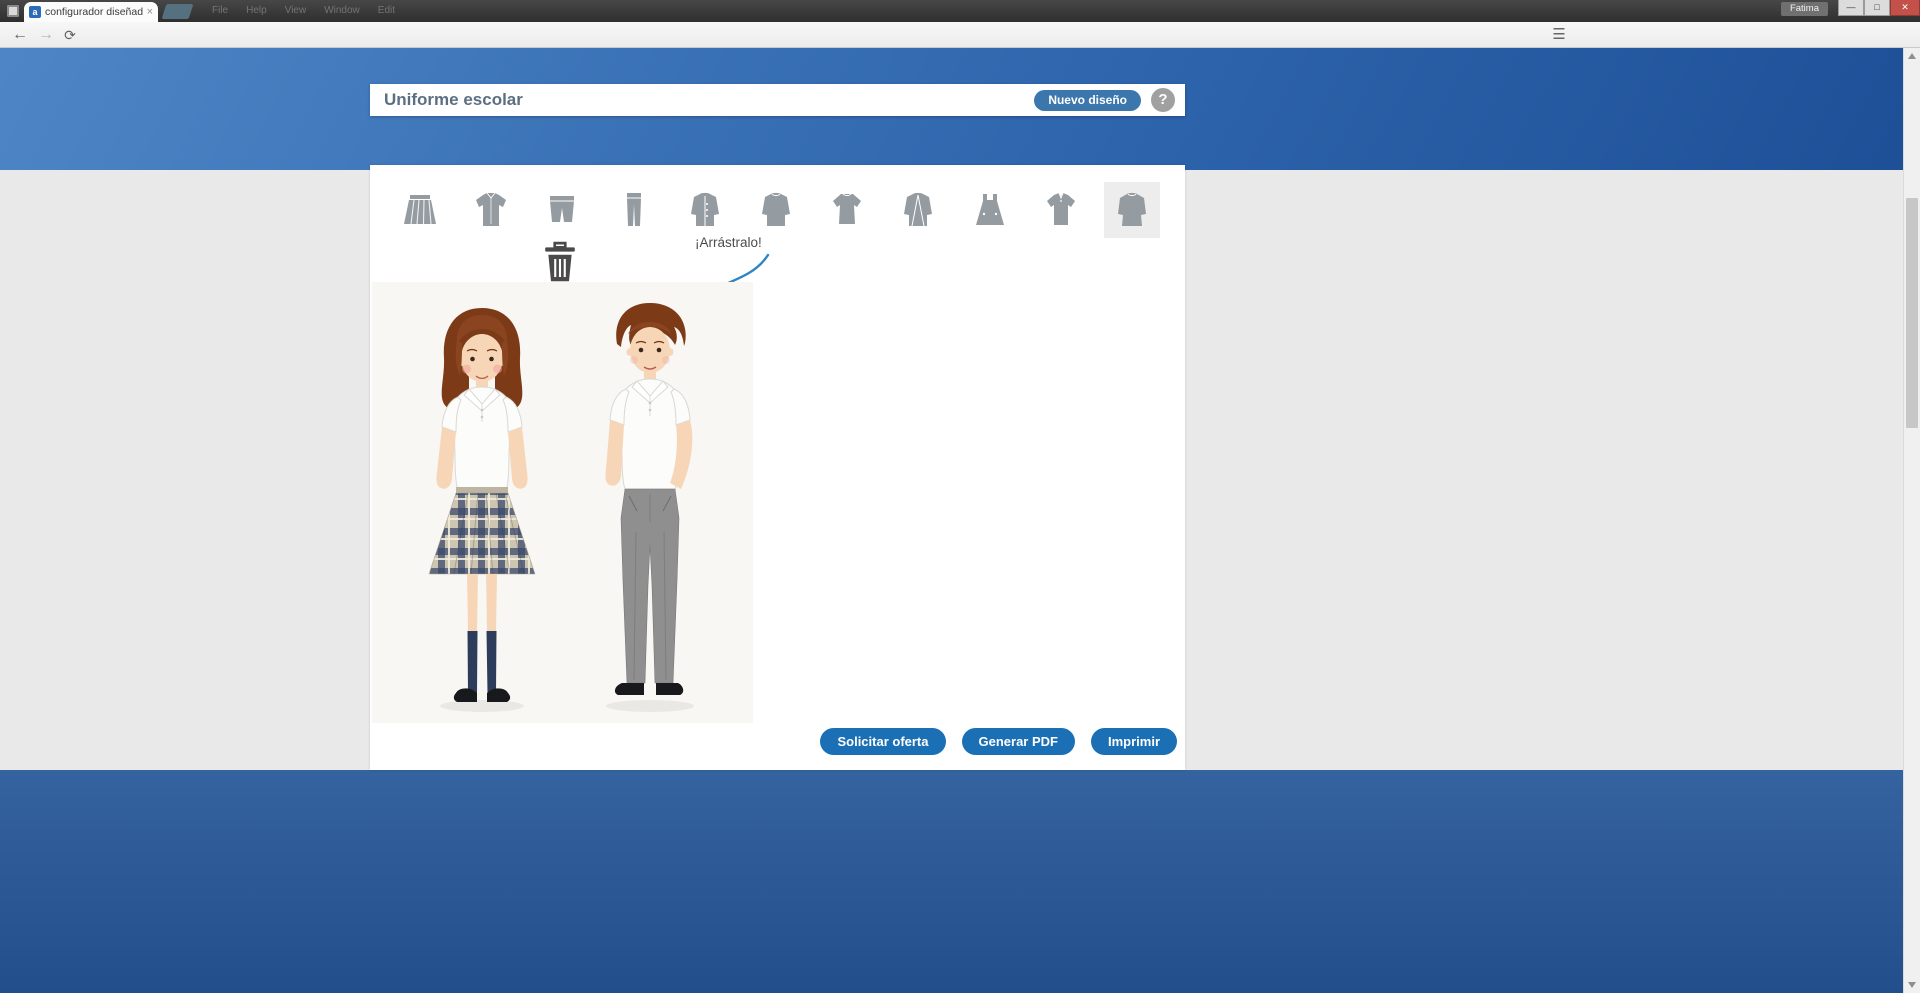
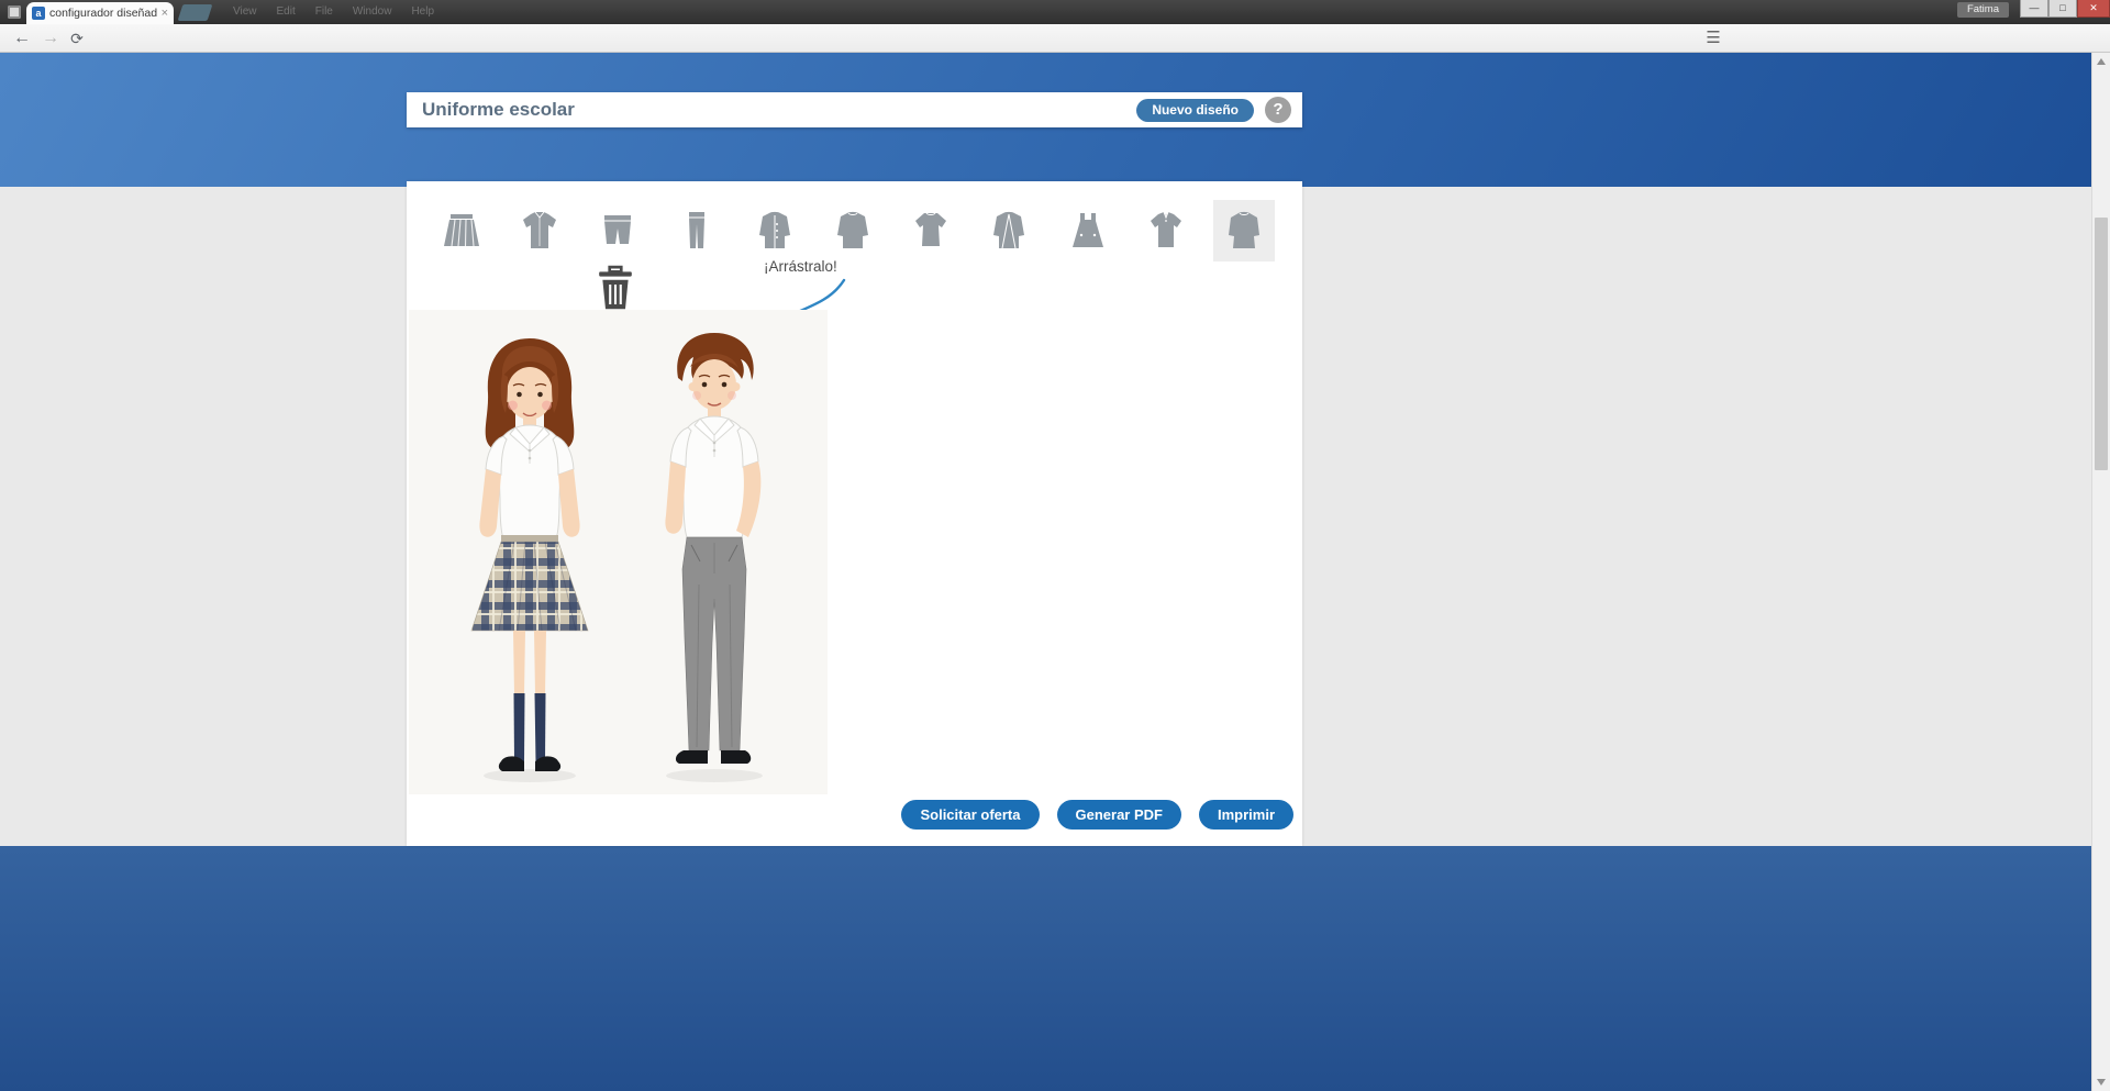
  a
  configurador diseñad
  ×
- File
+ View
- Help
+ Edit
- View
+ File
  Window
- Edit
+ Help
  Fatima
  —
  □
  ✕
  ←
  →
  ⟳
  ☰
  Uniforme escolar
  Nuevo diseño
  ?
  ¡Arrástralo!
  Solicitar oferta
  Generar PDF
  Imprimir
